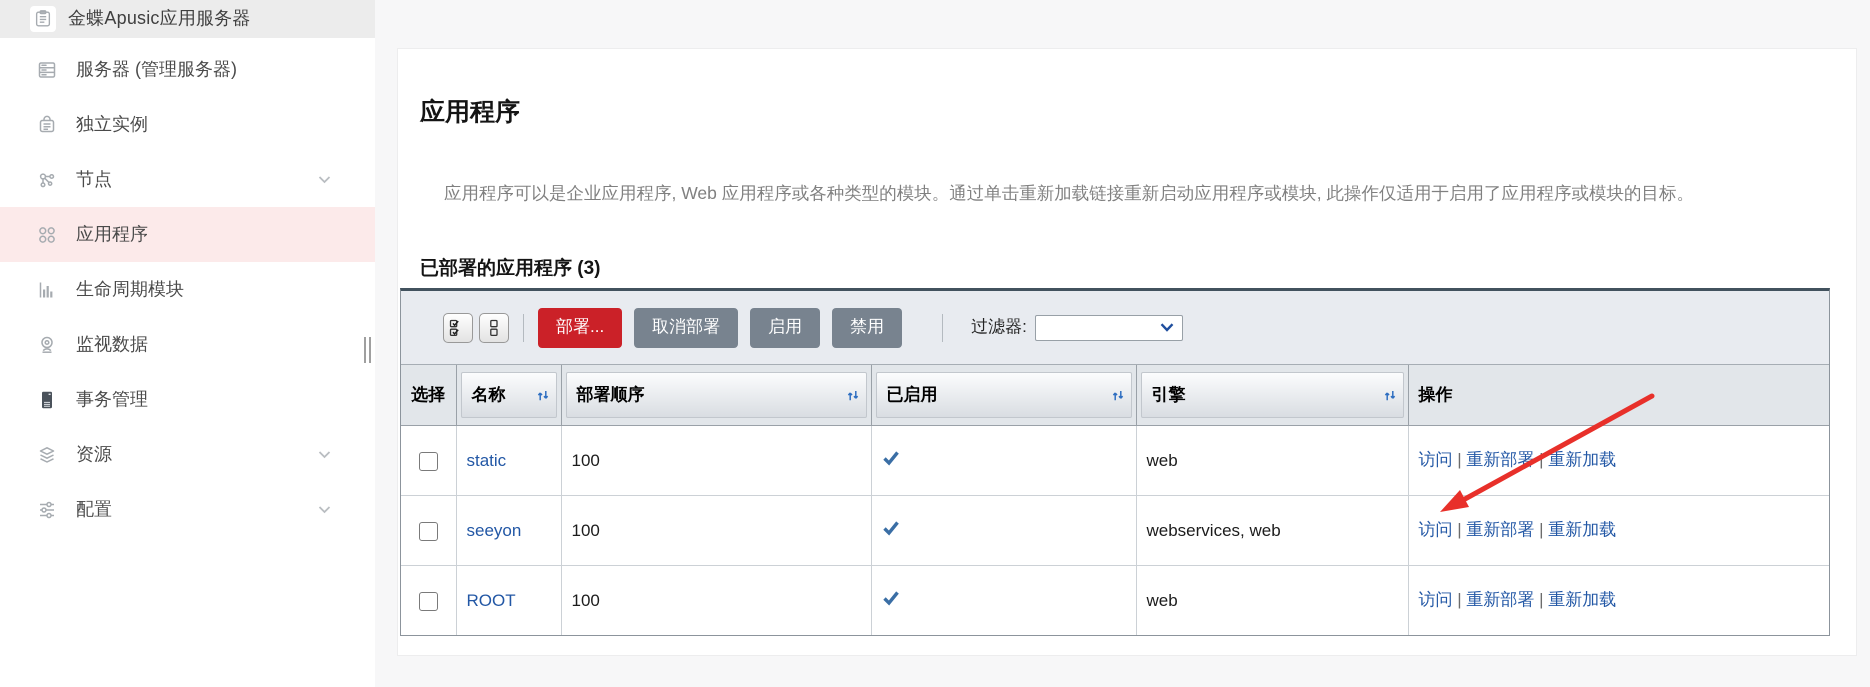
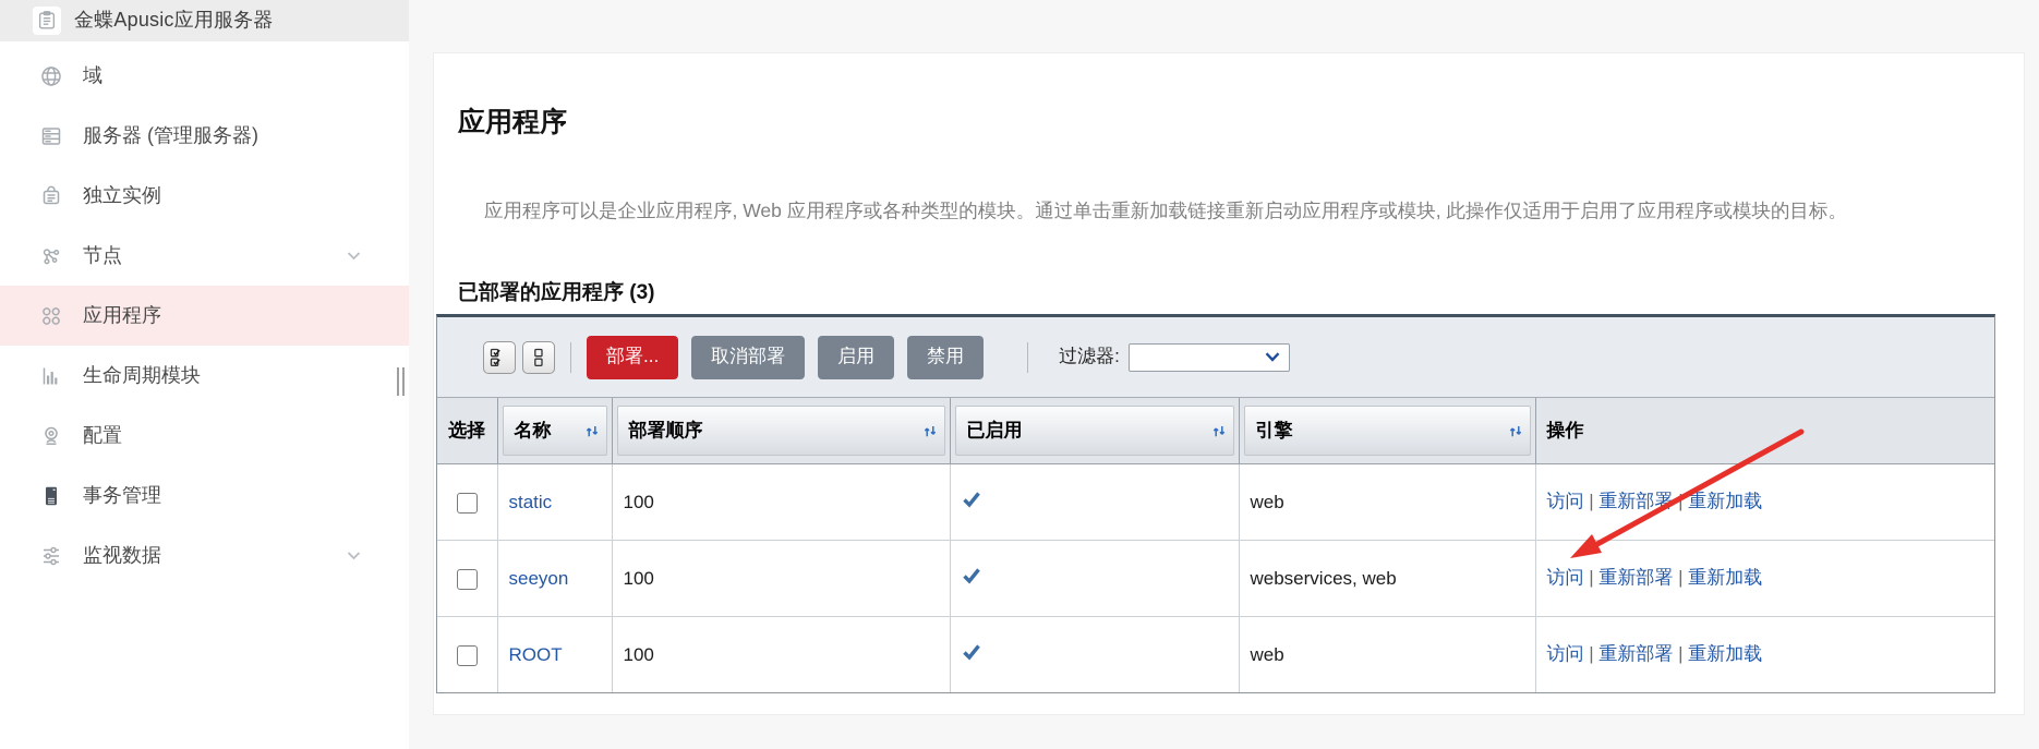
  金蝶Apusic应用服务器
+ 域
  服务器 (管理服务器)
  独立实例
  节点
  应用程序
  生命周期模块
- 监视数据
+ 配置
  事务管理
- 资源
- 配置
+ 监视数据
  应用程序
  应用程序可以是企业应用程序, Web 应用程序或各种类型的模块。通过单击重新加载链接重新启动应用程序或模块, 此操作仅适用于启用了应用程序或模块的目标。
  已部署的应用程序 (3)
  部署...
  取消部署
  启用
  禁用
  过滤器:
  选择	名称	部署顺序	已启用	引擎	操作
  	static	100		web	访问 | 重新部署 重新加载
  	seeyon	100		webservices, web	访问 | 重新部署 | 重新加载
  	ROOT	100		web	访问 | 重新部署 | 重新加载
